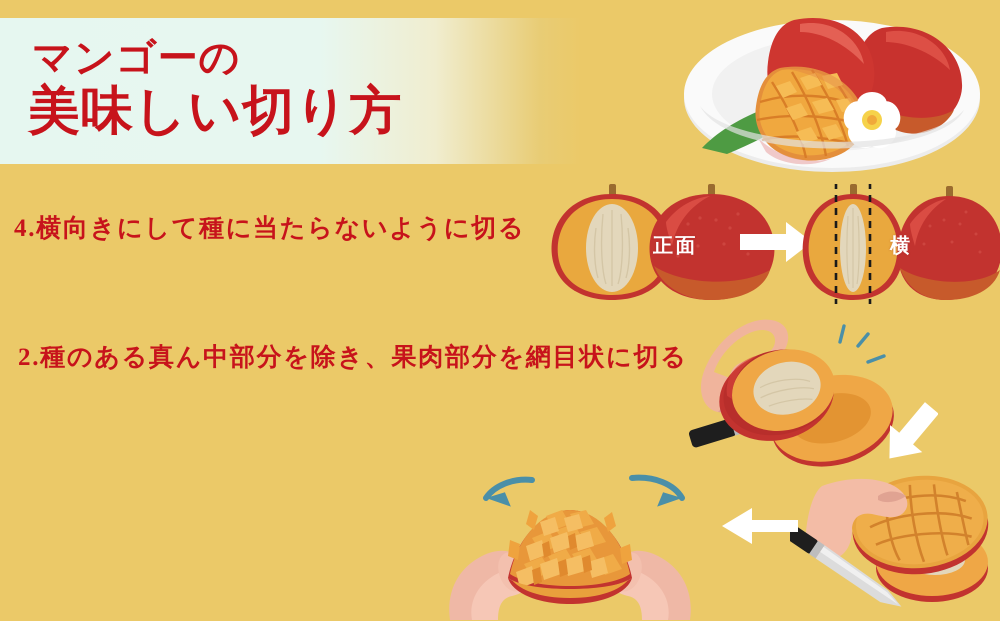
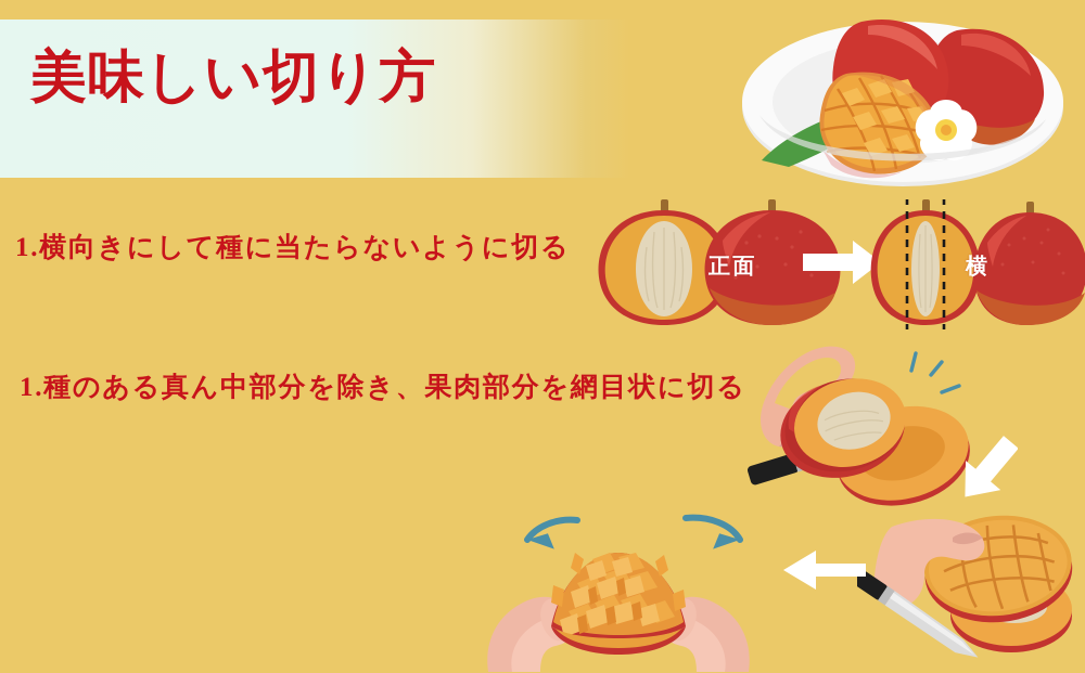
- マンゴーの
  美味しい切り方
- 4.横向きにして種に当たらないように切る
+ 1.横向きにして種に当たらないように切る
  正面
  横
- 2.種のある真ん中部分を除き、果肉部分を網目状に切る
+ 1.種のある真ん中部分を除き、果肉部分を網目状に切る
